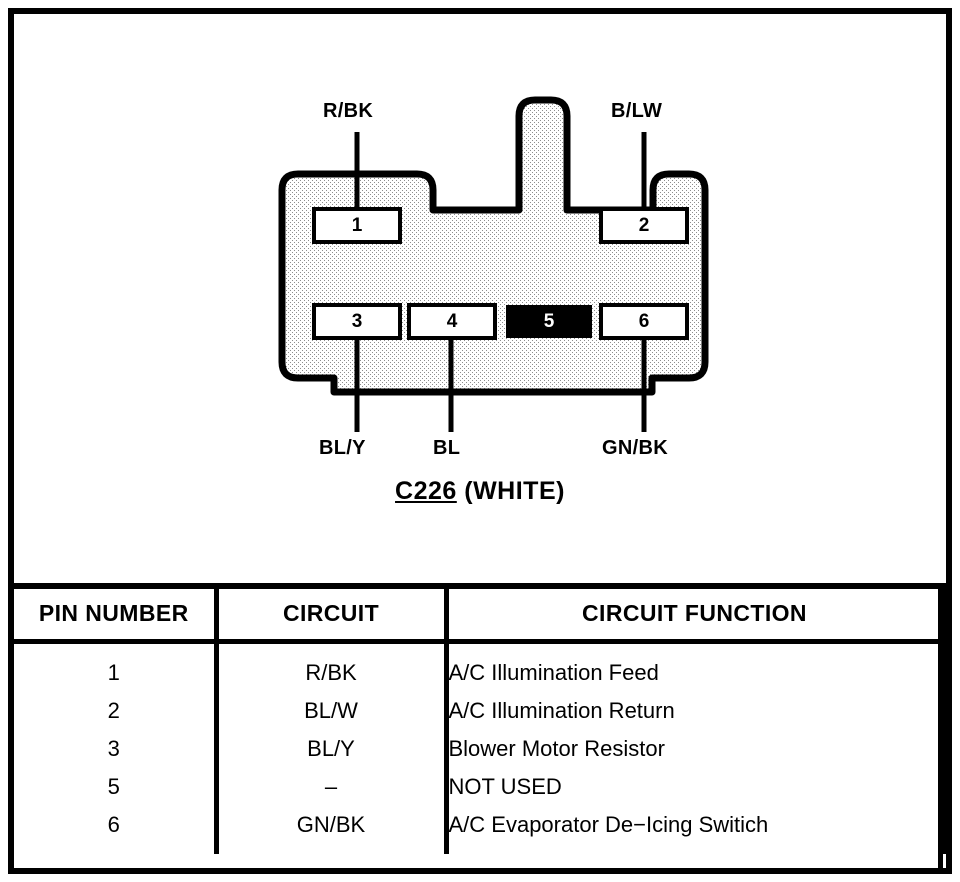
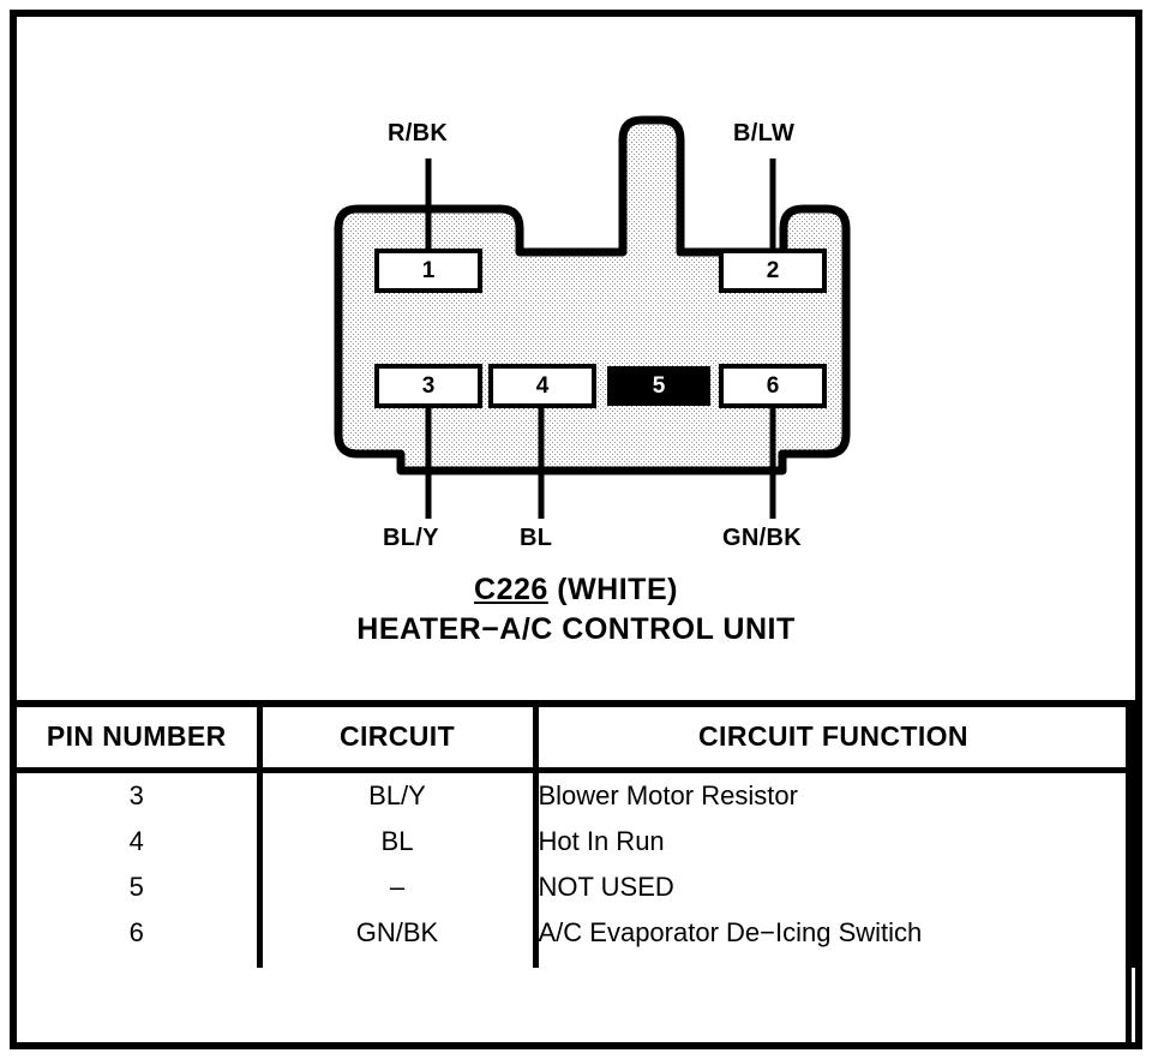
  1
  2
  3
  4
  5
  6
  R/BK
  B/LW
  BL/Y
  BL
  GN/BK
  C226 (WHITE)
+ HEATER−A/C CONTROL UNIT
  PIN NUMBER	CIRCUIT	CIRCUIT FUNCTION
- 1	R/BK	A/C Illumination Feed
- 2	BL/W	A/C Illumination Return
  3	BL/Y	Blower Motor Resistor
+ 4	BL	Hot In Run
  5	–	NOT USED
  6	GN/BK	A/C Evaporator De−Icing Switich
